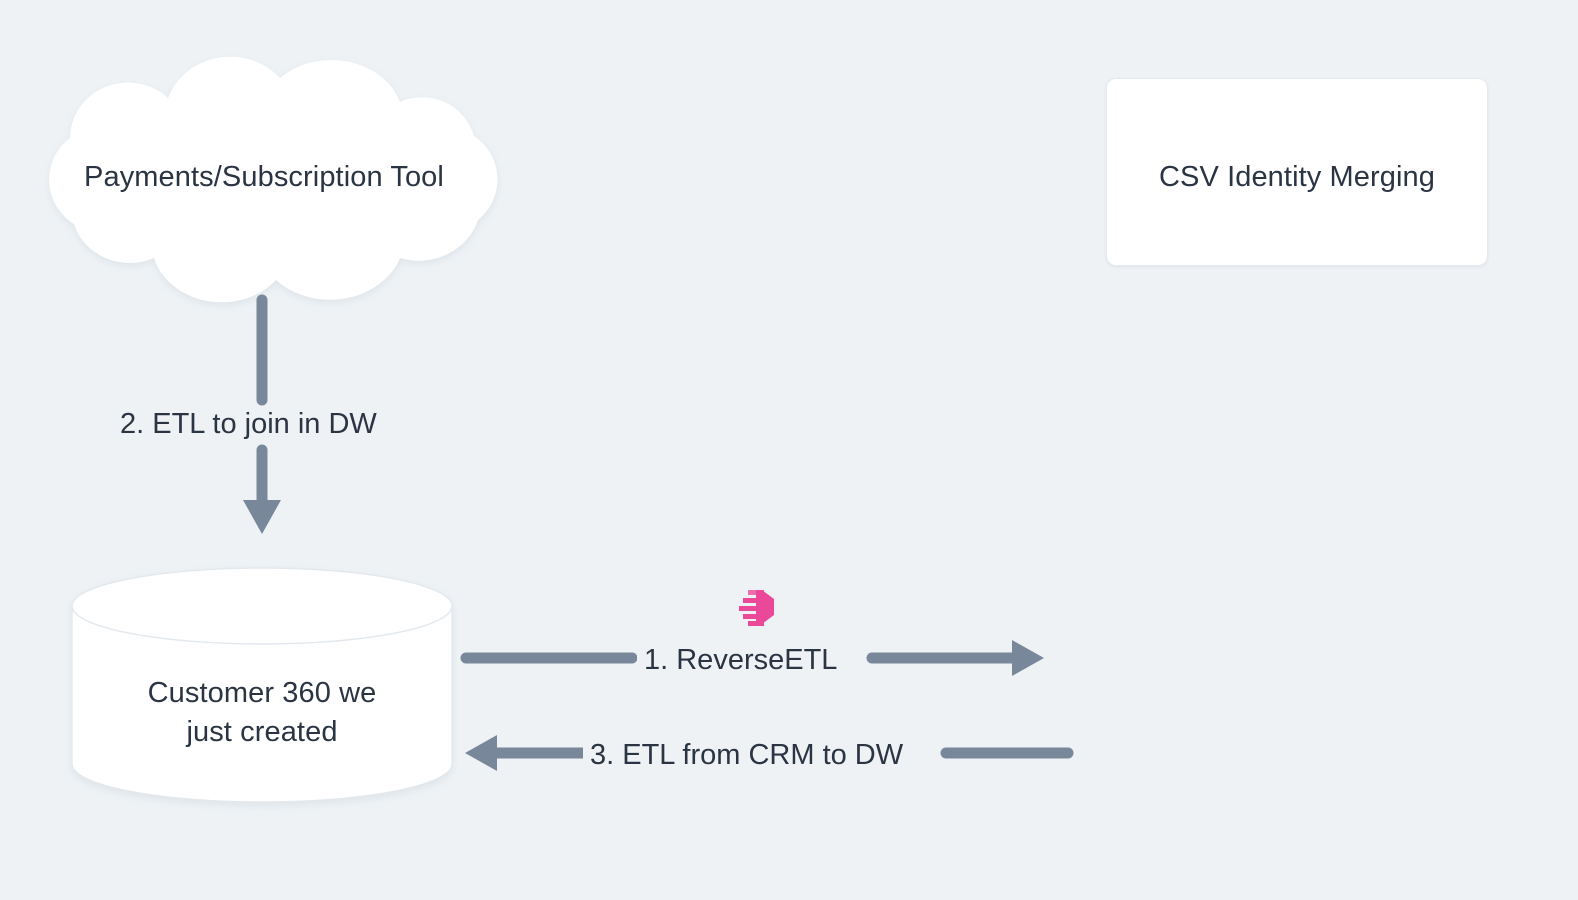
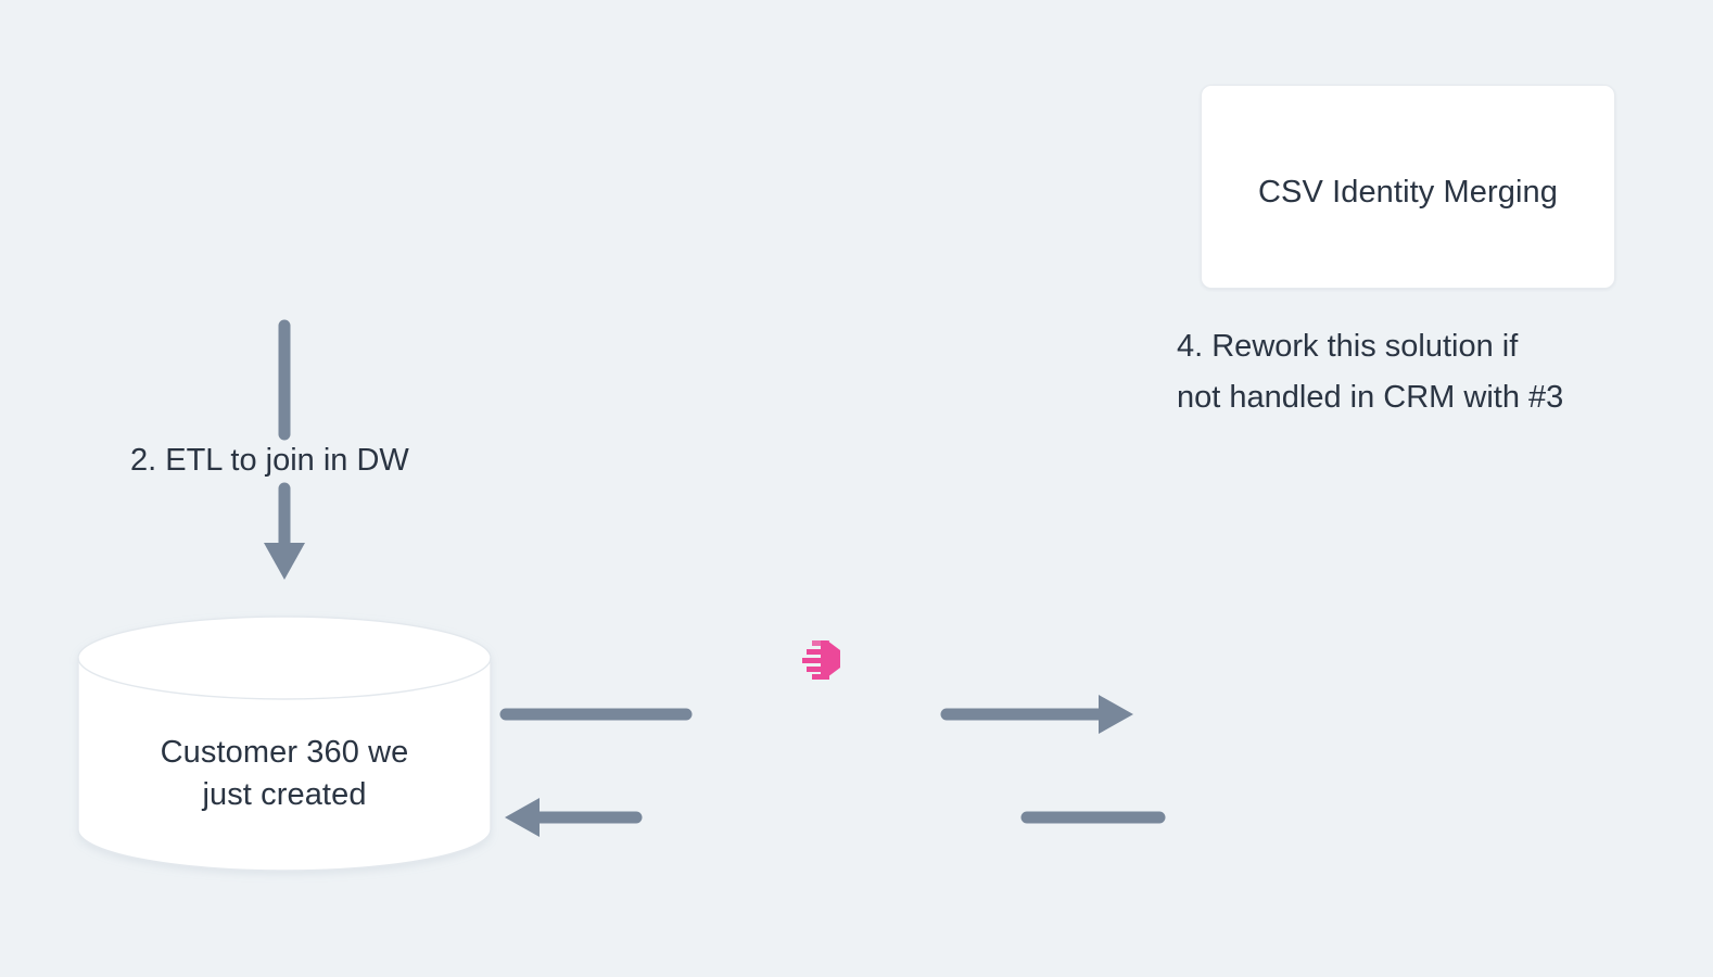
- Payments/Subscription Tool
  CSV Identity Merging
+ 4. Rework this solution if
+ not handled in CRM with #3
  Customer 360 we
  just created
  2. ETL to join in DW
- 1. ReverseETL
- 3. ETL from CRM to DW
